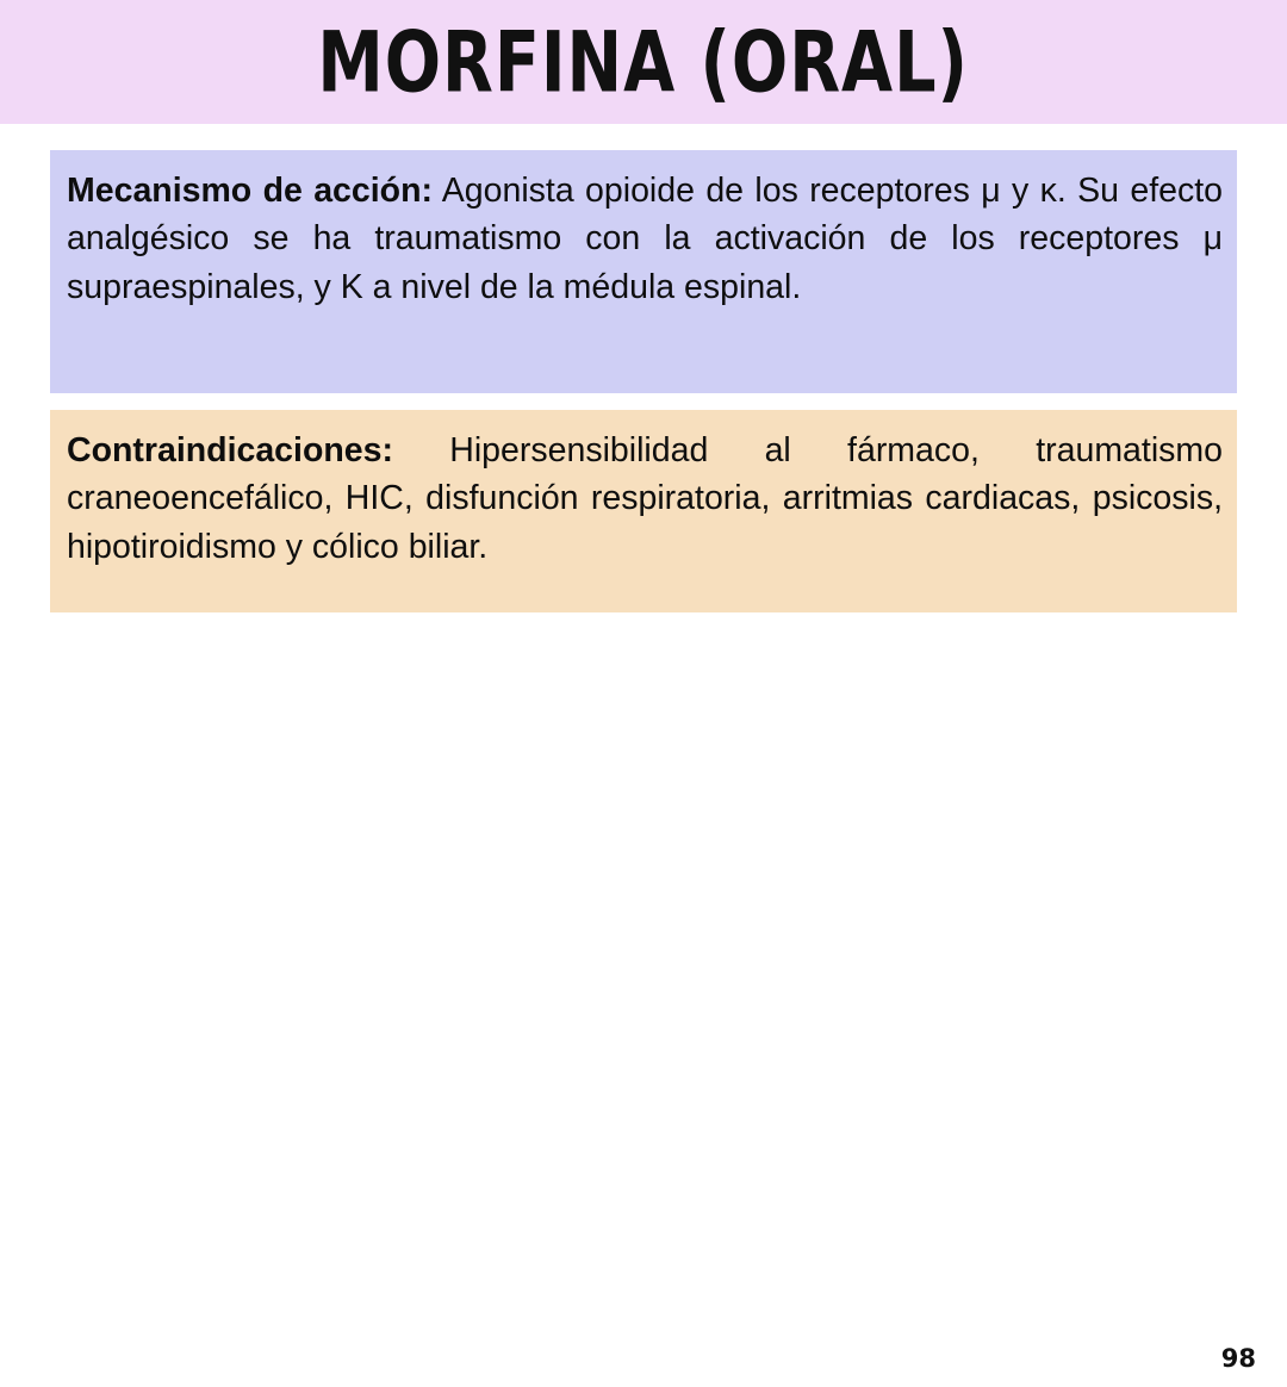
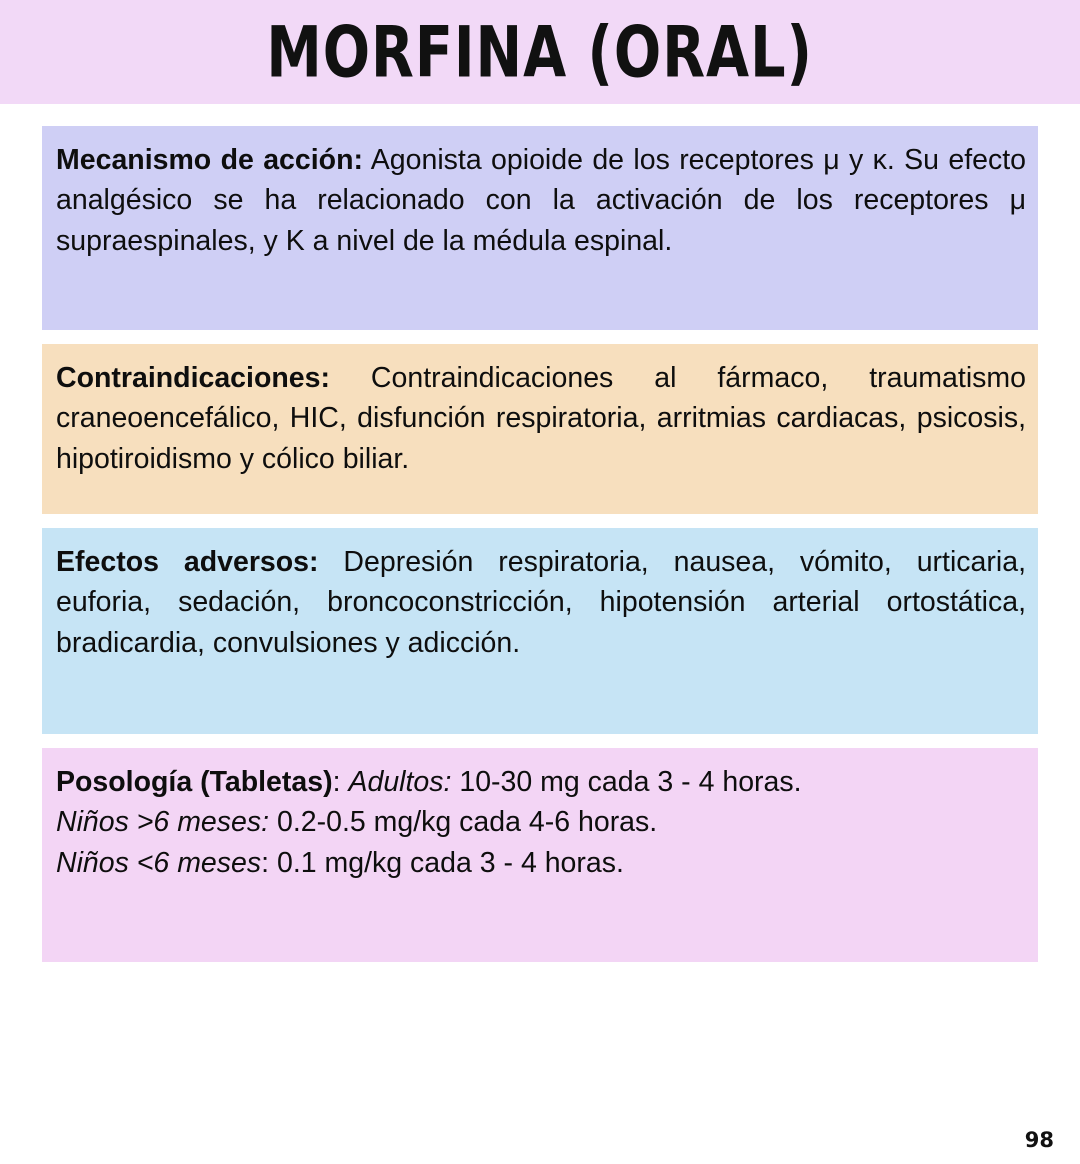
  MORFINA (ORAL)
- Mecanismo de acción: Agonista opioide de los receptores μ y κ. Su efecto analgésico se ha traumatismo con la activación de los receptores μ supraespinales, y K a nivel de la médula espinal.
+ Mecanismo de acción: Agonista opioide de los receptores μ y κ. Su efecto analgésico se ha relacionado con la activación de los receptores μ supraespinales, y K a nivel de la médula espinal.
- Contraindicaciones: Hipersensibilidad al fármaco, traumatismo craneoencefálico, HIC, disfunción respiratoria, arritmias cardiacas, psicosis, hipotiroidismo y cólico biliar.
+ Contraindicaciones: Contraindicaciones al fármaco, traumatismo craneoencefálico, HIC, disfunción respiratoria, arritmias cardiacas, psicosis, hipotiroidismo y cólico biliar.
+ Efectos adversos: Depresión respiratoria, nausea, vómito, urticaria, euforia, sedación, broncoconstricción, hipotensión arterial ortostática, bradicardia, convulsiones y adicción.
+ Posología (Tabletas): Adultos: 10-30 mg cada 3 - 4 horas.
+ Niños >6 meses: 0.2-0.5 mg/kg cada 4-6 horas.
+ Niños <6 meses: 0.1 mg/kg cada 3 - 4 horas.
  98
